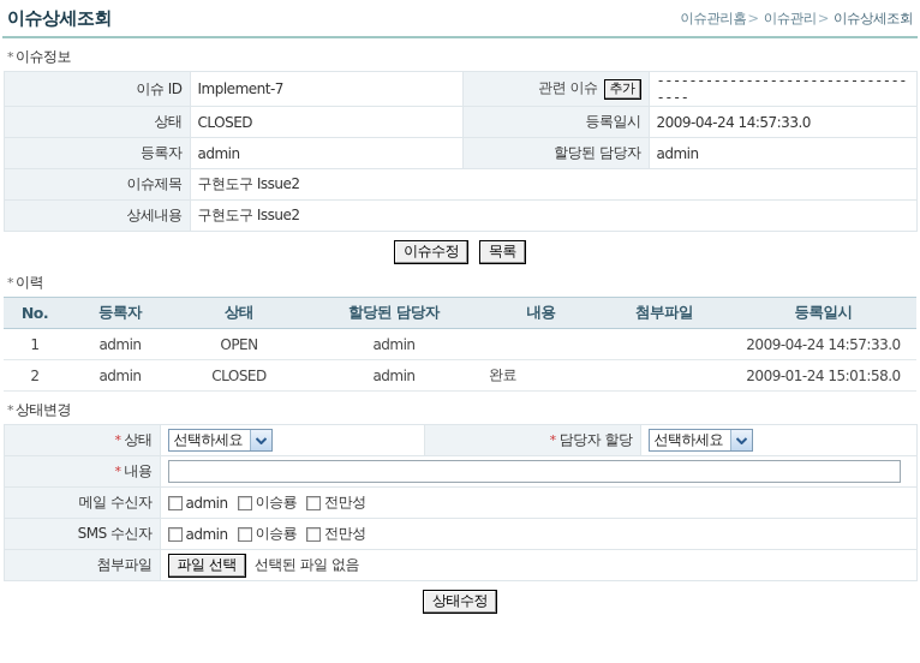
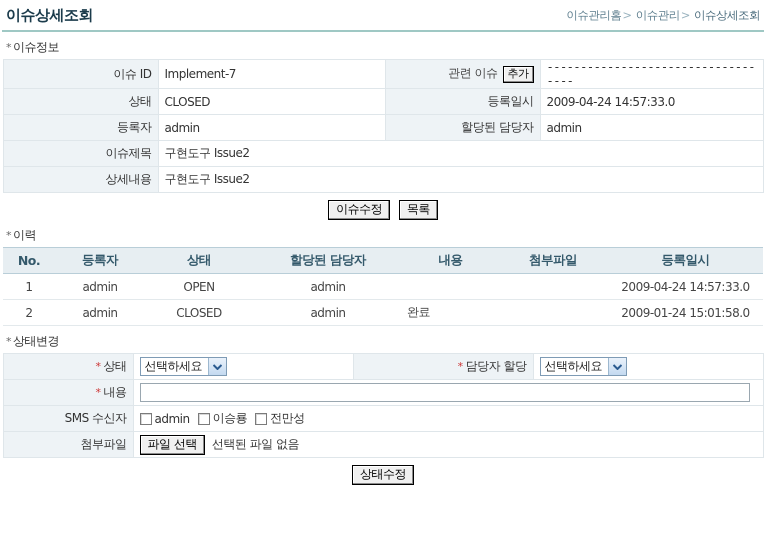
  이슈상세조회
  이슈관리홈> 이슈관리> 이슈상세조회
  * 이슈정보
  이슈 ID	Implement-7	관련 이슈 추가	-----------------------------------
  상태	CLOSED	등록일시	2009-04-24 14:57:33.0
  등록자	admin	할당된 담당자	admin
  이슈제목	구현도구 Issue2
  상세내용	구현도구 Issue2
  이슈수정 목록
  * 이력
  No.	등록자	상태	할당된 담당자	내용	첨부파일	등록일시
  1	admin	OPEN	admin			2009-04-24 14:57:33.0
  2	admin	CLOSED	admin	완료		2009-01-24 15:01:58.0
  * 상태변경
  * 상태	선택하세요	* 담당자 할당	선택하세요
  * 내용
- 메일 수신자	admin 이승룡 전만성
  SMS 수신자	admin 이승룡 전만성
  첨부파일	파일 선택 선택된 파일 없음
  상태수정
